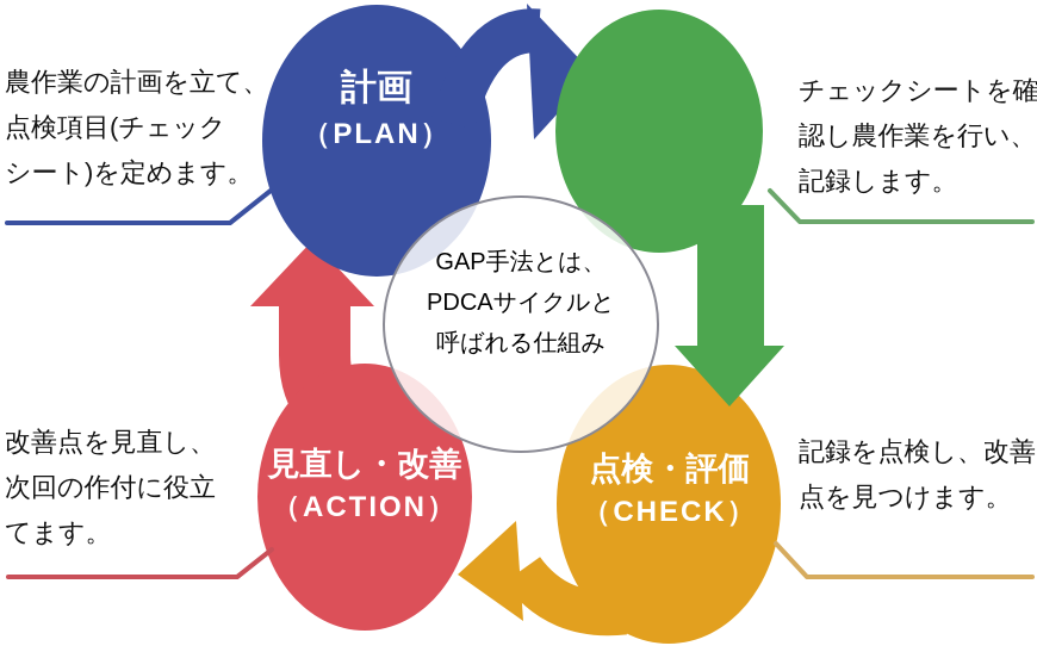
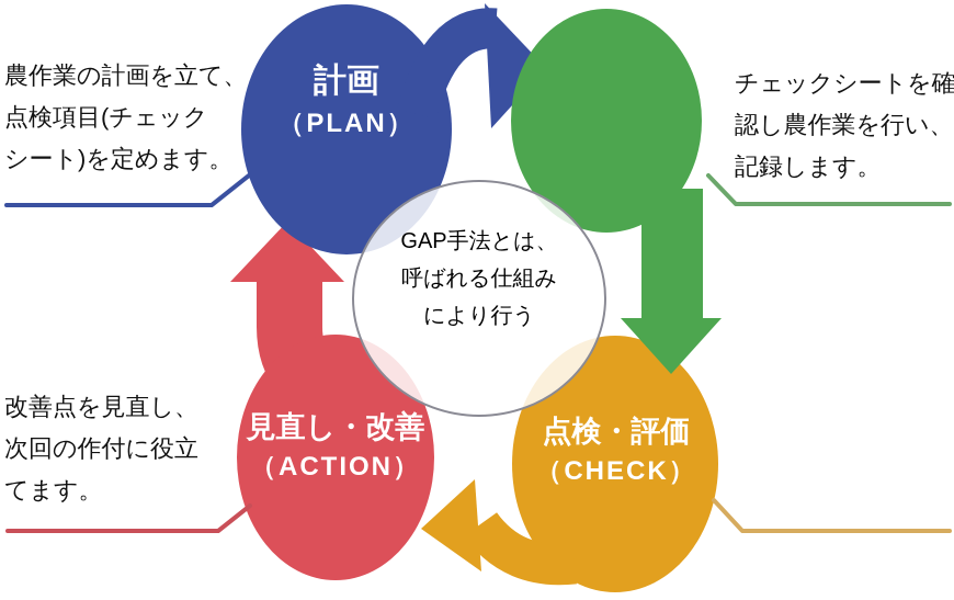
  計画
  （PLAN）
  点検・評価
  （CHECK）
  見直し・改善
  （ACTION）
  GAP手法とは、
- PDCAサイクルと
  呼ばれる仕組み
+ により行う
  農作業の計画を立て、
  点検項目(チェック
  シート)を定めます。
  チェックシートを確
  認し農作業を行い、
  記録します。
  改善点を見直し、
  次回の作付に役立
  てます。
- 記録を点検し、改善
- 点を見つけます。
